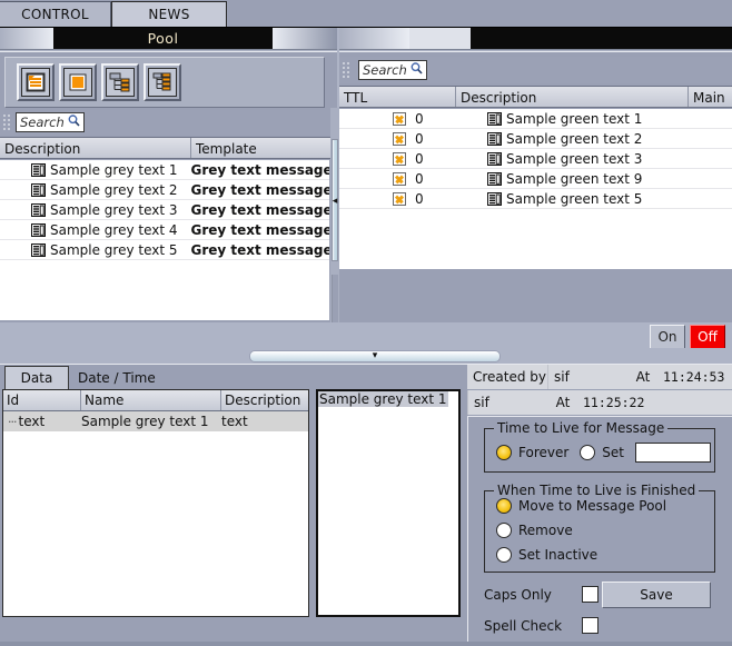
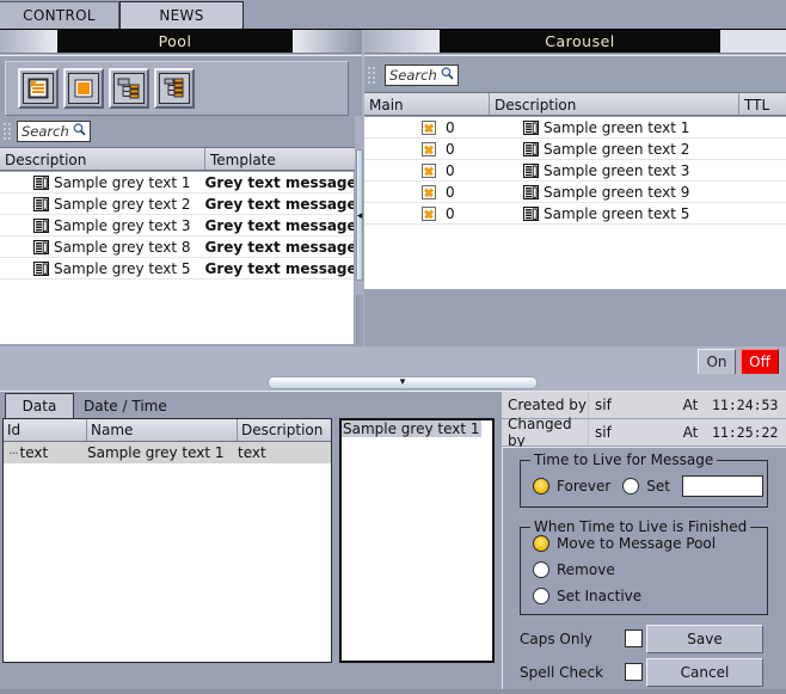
  CONTROL
  NEWS
  Pool
+ Carousel
  Search
  Description
  Template
  Sample grey text 1
  Grey text message
  Sample grey text 2
  Grey text message
  Sample grey text 3
  Grey text message
- Sample grey text 4
+ Sample grey text 8
  Grey text message
  Sample grey text 5
  Grey text message
  ◂
  Search
- TTL
+ Main
  Description
- Main
+ TTL
  0
  Sample green text 1
  0
  Sample green text 2
  0
  Sample green text 3
  0
  Sample green text 9
  0
  Sample green text 5
  On
  Off
  ▾
  Data
  Date / Time
  Id
  Name
  Description
  ···
  text
  Sample grey text 1
  text
  Sample grey text 1
  Created by
  sif
  At
  11:24:53
+ Changed by
  sif
  At
  11:25:22
  Time to Live for Message
  Forever
  Set
  When Time to Live is Finished
  Move to Message Pool
  Remove
  Set Inactive
  Caps Only
  Spell Check
  Save
+ Cancel
